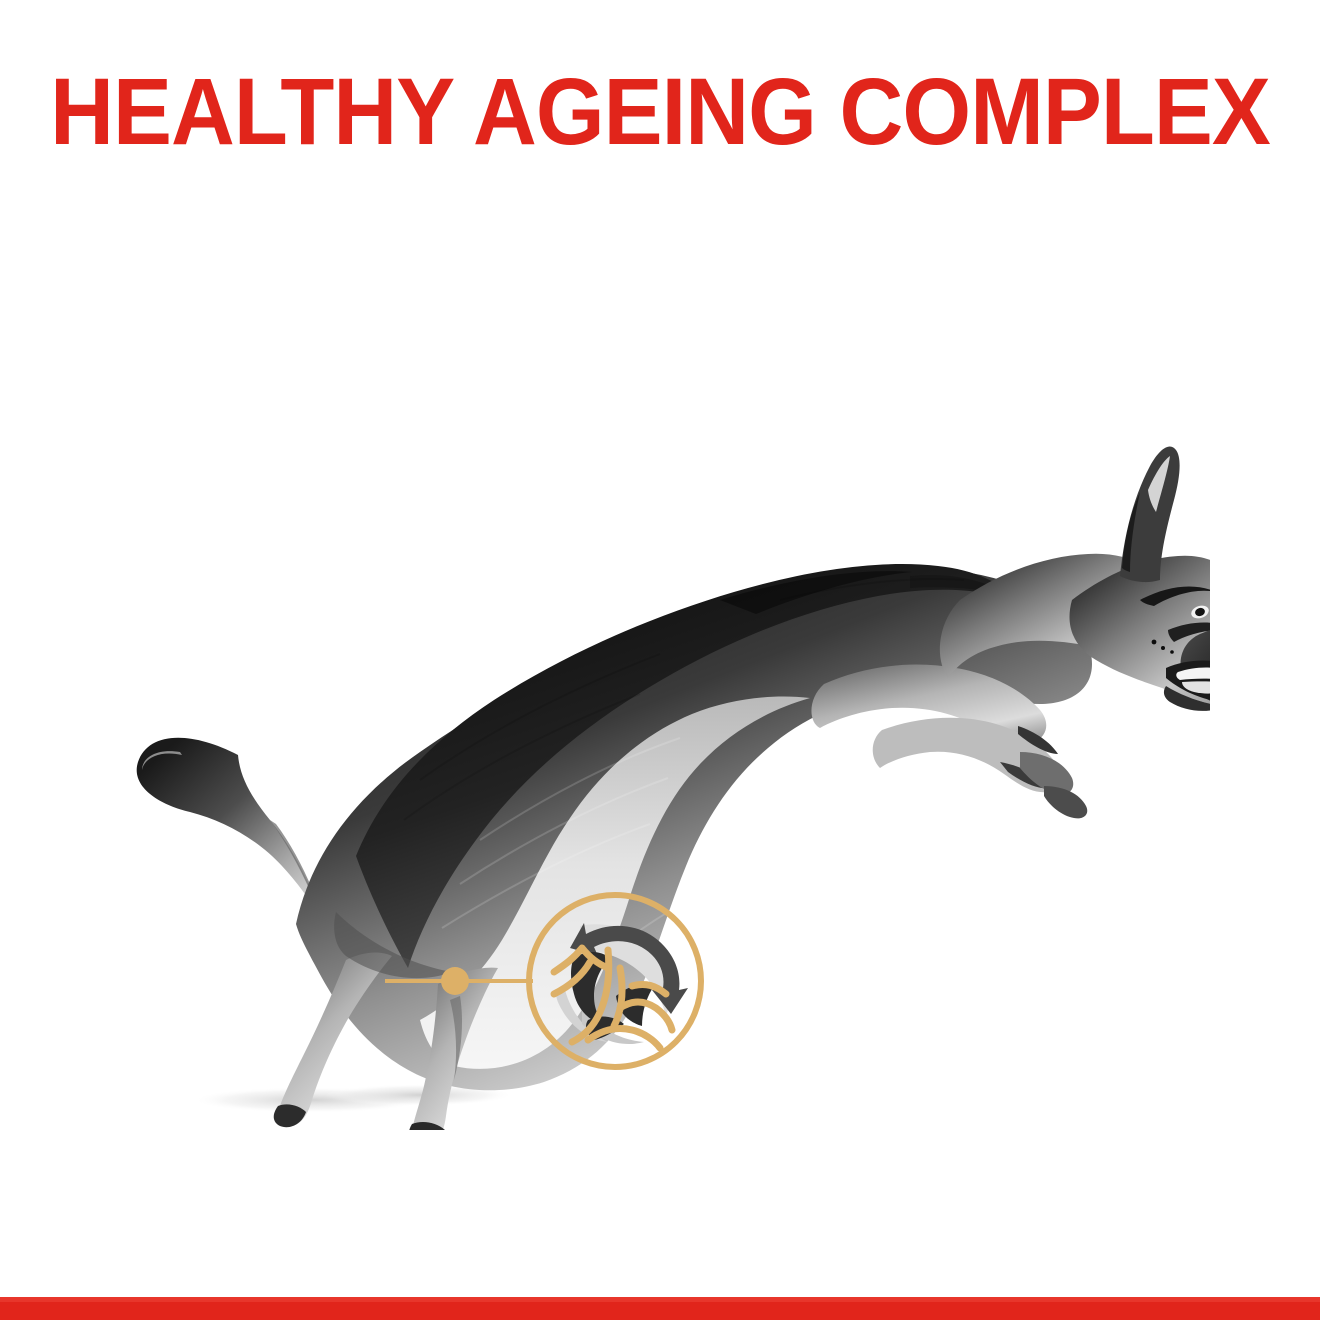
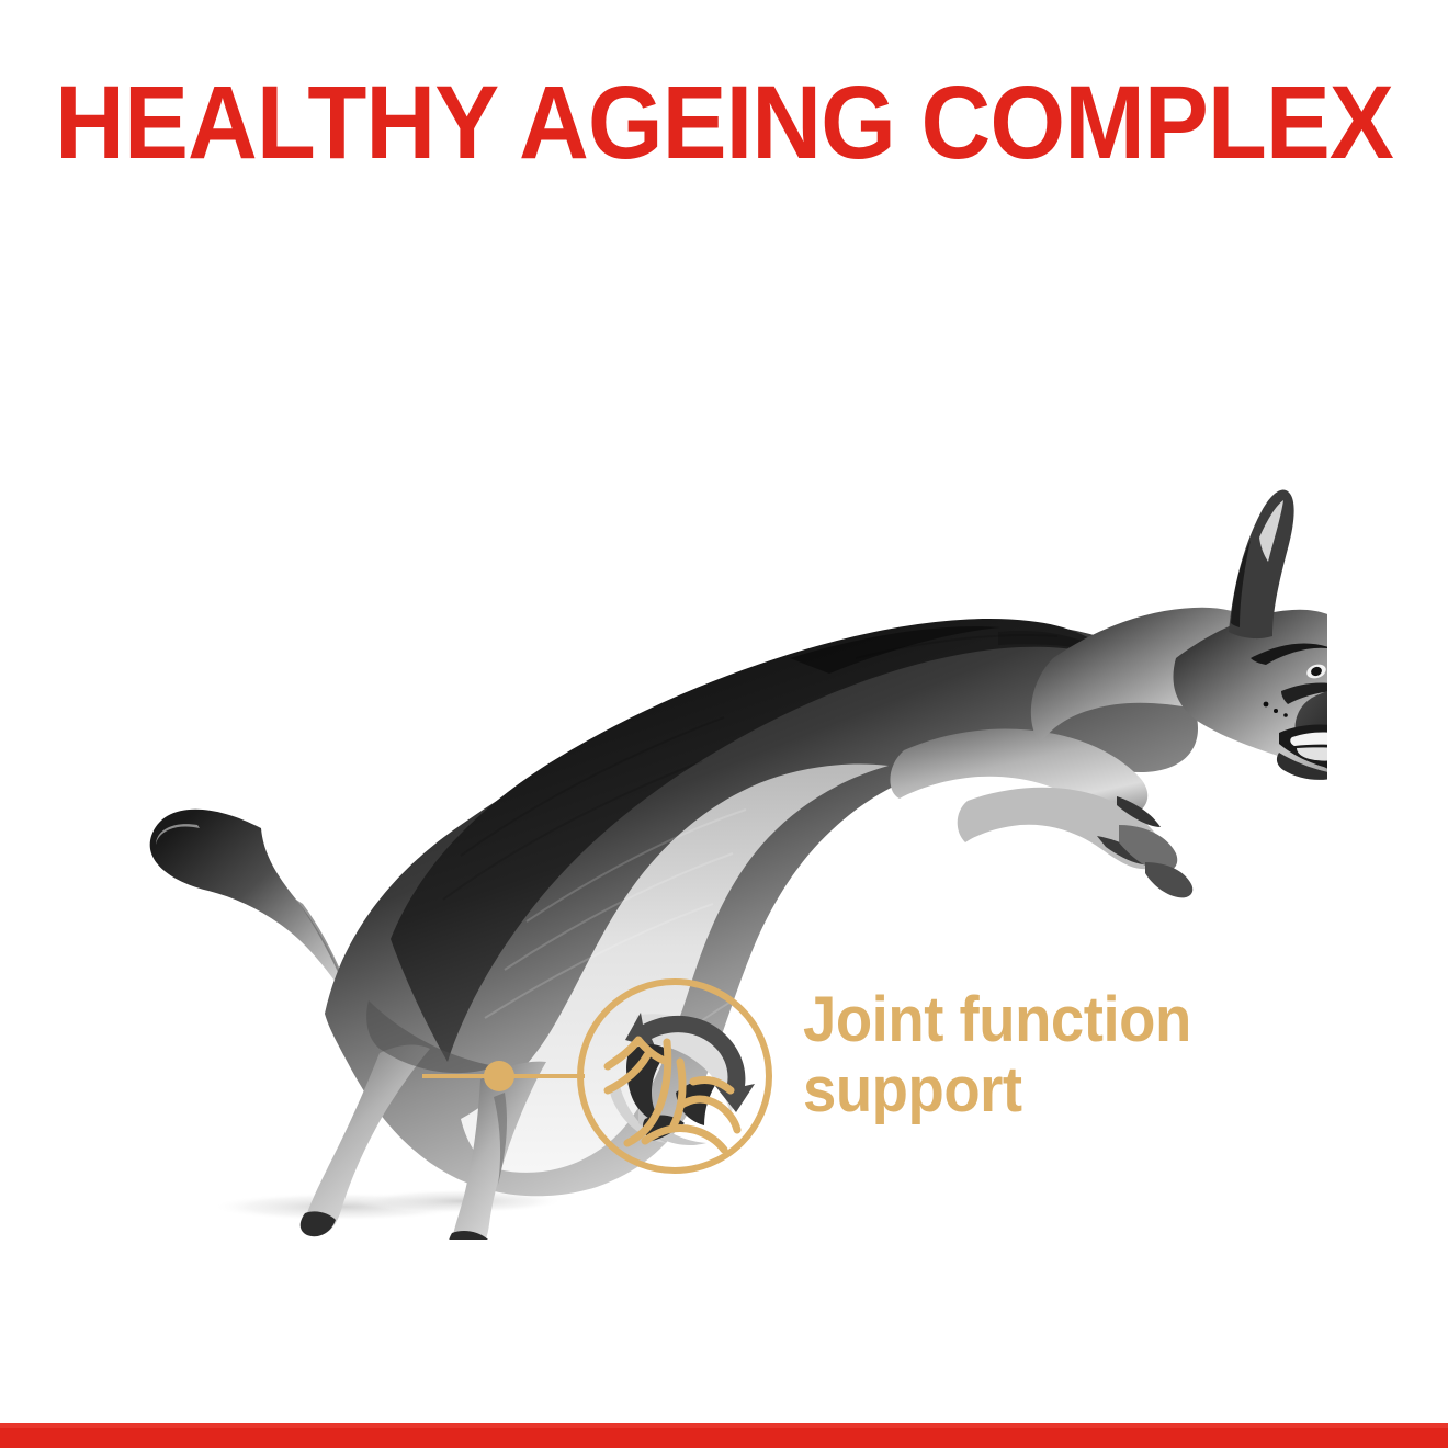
  HEALTHY AGEING COMPLEX
+ Joint function
+ support
